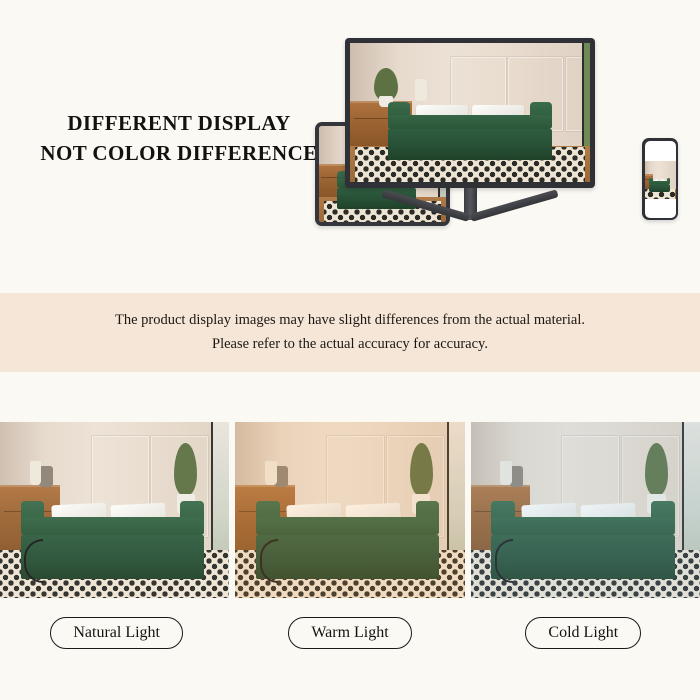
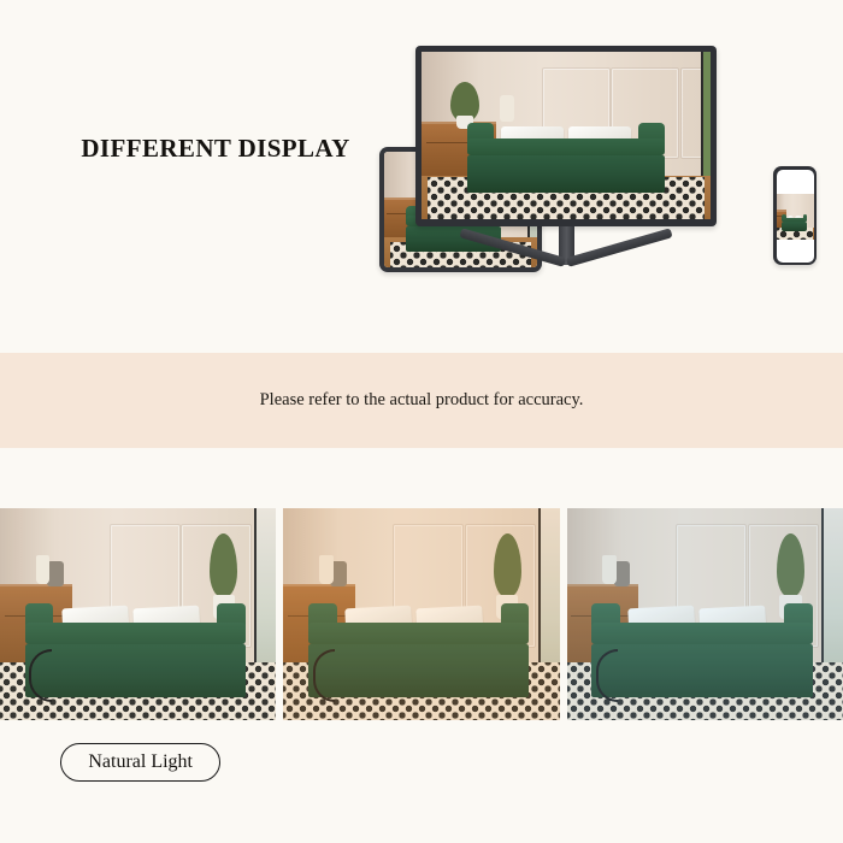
  DIFFERENT DISPLAY
- NOT COLOR DIFFERENCE
- The product display images may have slight differences from the actual material.
- Please refer to the actual accuracy for accuracy.
+ Please refer to the actual product for accuracy.
  Natural Light
- Warm Light
- Cold Light
